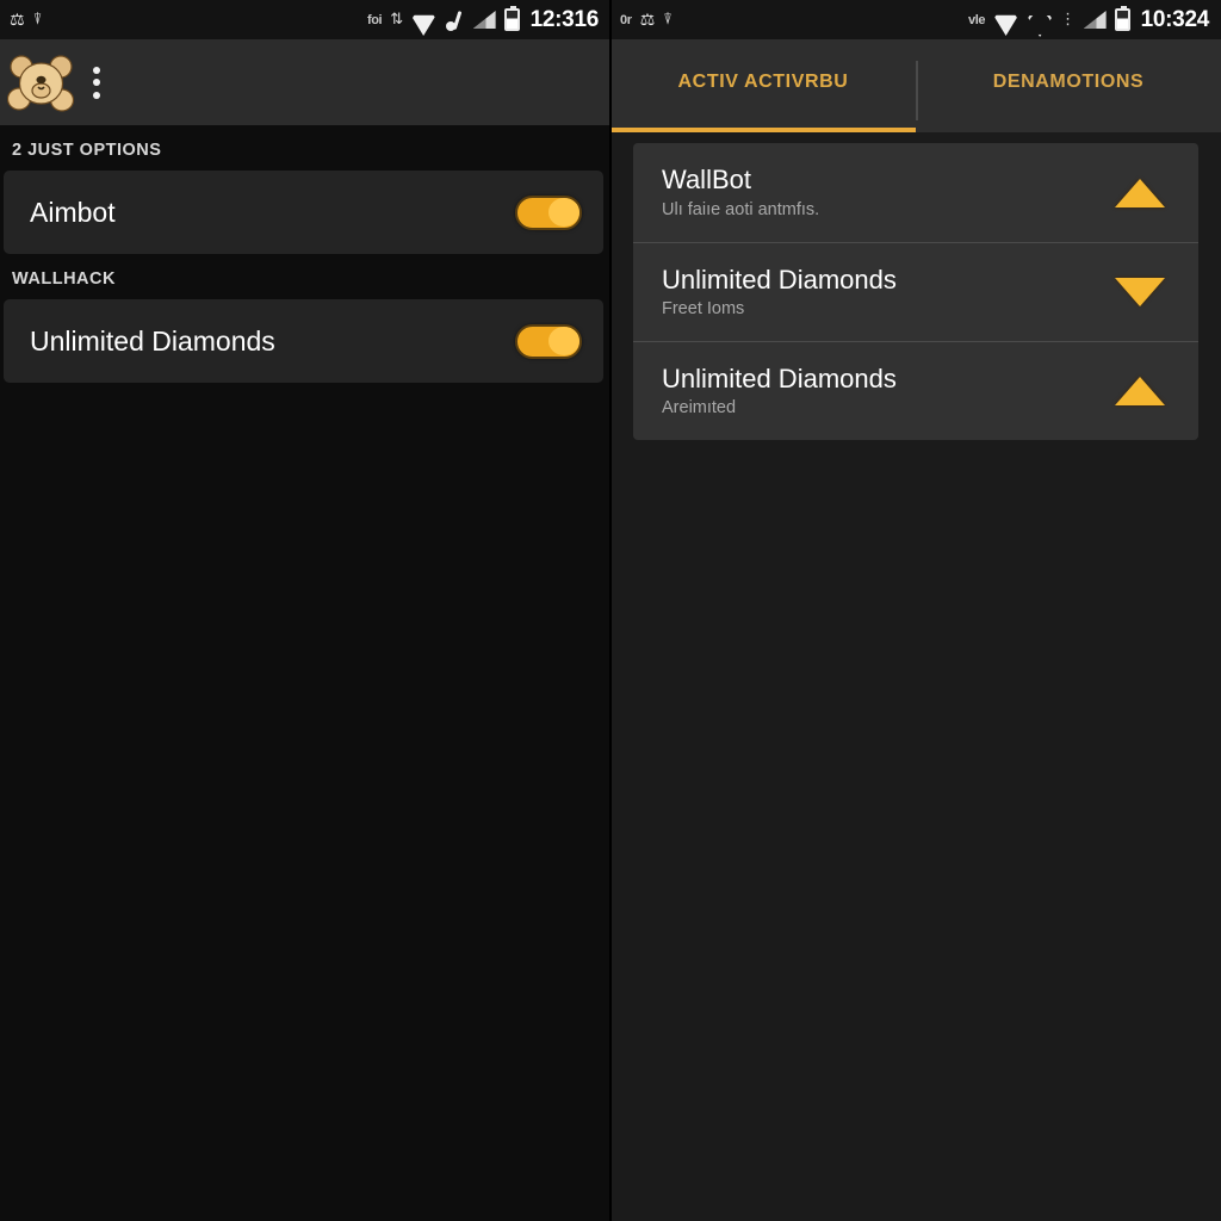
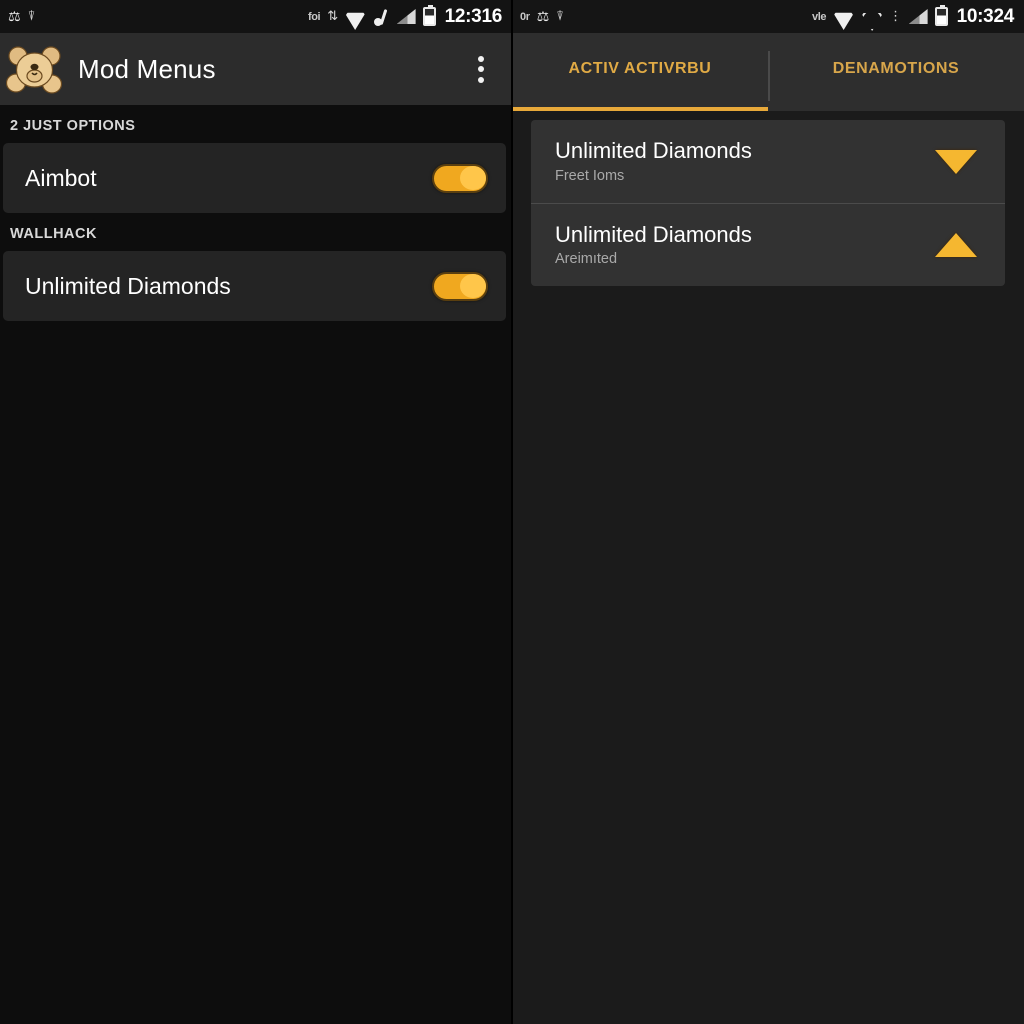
  ⚖
  ⍒
  foi
  ⇅
  12:316
+ Mod Menus
  2 JUST OPTIONS
  Aimbot
  WALLHACK
  Unlimited Diamonds
  0r
  ⚖
  ⍒
  vle
  ⋮
  10:324
  ACTIV ACTIVRBU
  DENAMOTIONS
- WallBot
- Ulı faiıe aoti antmfıs.
  Unlimited Diamonds
  Freet Ioms
  Unlimited Diamonds
  Areimıted
